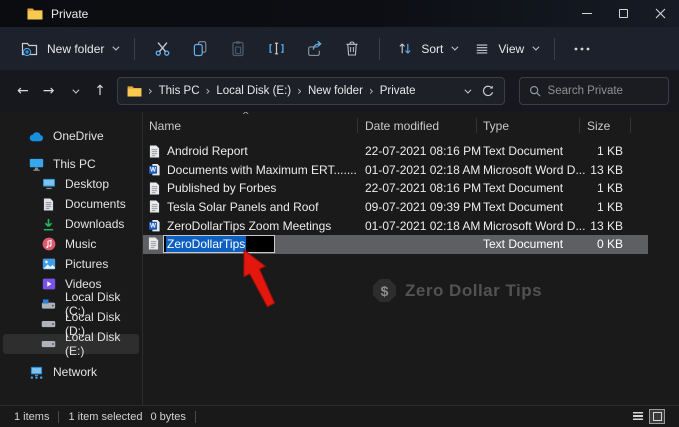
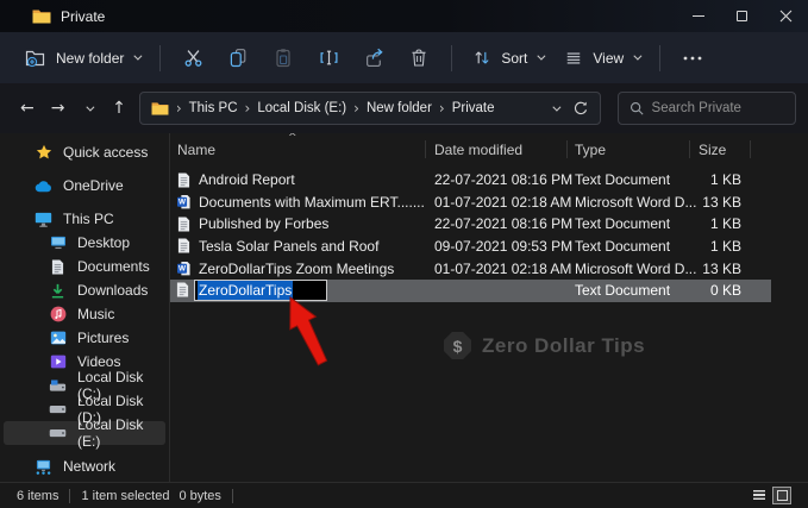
  Private
  New folder
  Sort
  View
  ←
  →
  ↑
  ›
  This PC
  ›
  Local Disk (E:)
  ›
  New folder
  ›
  Private
  Search Private
+ Quick access
  OneDrive
  This PC
  Desktop
  Documents
  Downloads
  Music
  Pictures
  Videos
  Local Disk (C:)
  Local Disk (D:)
  Local Disk (E:)
  Network
  ^
  Name
  Date modified
  Type
  Size
  Android Report
  22-07-2021 08:16 PM
  Text Document
  1 KB
  Documents with Maximum ERT.......
  01-07-2021 02:18 AM
  Microsoft Word D...
  13 KB
  Published by Forbes
  22-07-2021 08:16 PM
  Text Document
  1 KB
  Tesla Solar Panels and Roof
- 09-07-2021 09:39 PM
+ 09-07-2021 09:53 PM
  Text Document
  1 KB
  ZeroDollarTips Zoom Meetings
  01-07-2021 02:18 AM
  Microsoft Word D...
  13 KB
  ZeroDollarTips
  Text Document
  0 KB
  $
  Zero Dollar Tips
- 1 items
+ 6 items
  1 item selected
  0 bytes
